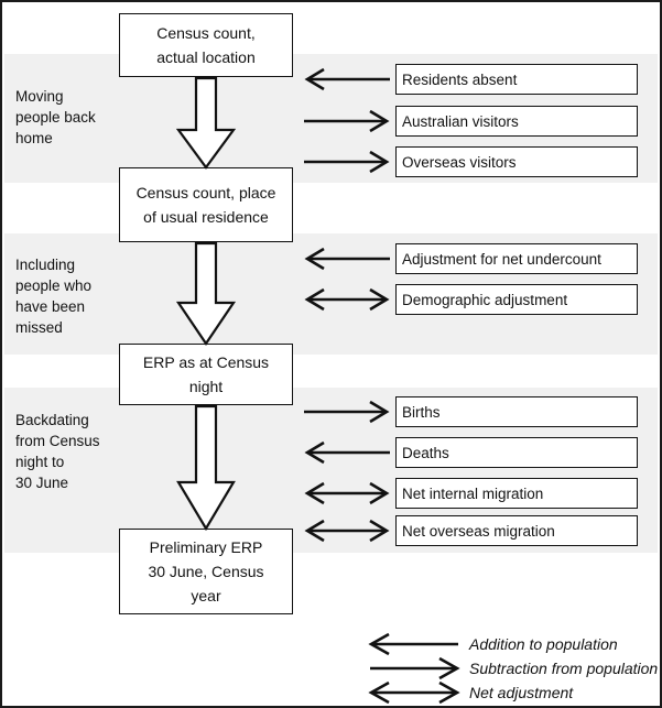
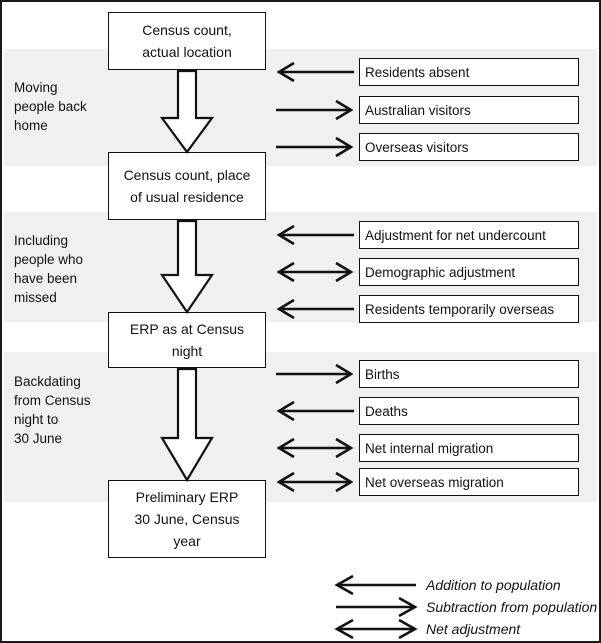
  Moving
  people back
  home
  Including
  people who
  have been
  missed
  Backdating
  from Census
  night to
  30 June
  Census count,
  actual location
  Census count, place
  of usual residence
  ERP as at Census
  night
  Preliminary ERP
  30 June, Census
  year
  Residents absent
  Australian visitors
  Overseas visitors
  Adjustment for net undercount
  Demographic adjustment
+ Residents temporarily overseas
  Births
  Deaths
  Net internal migration
  Net overseas migration
  Addition to population
  Subtraction from population
  Net adjustment
